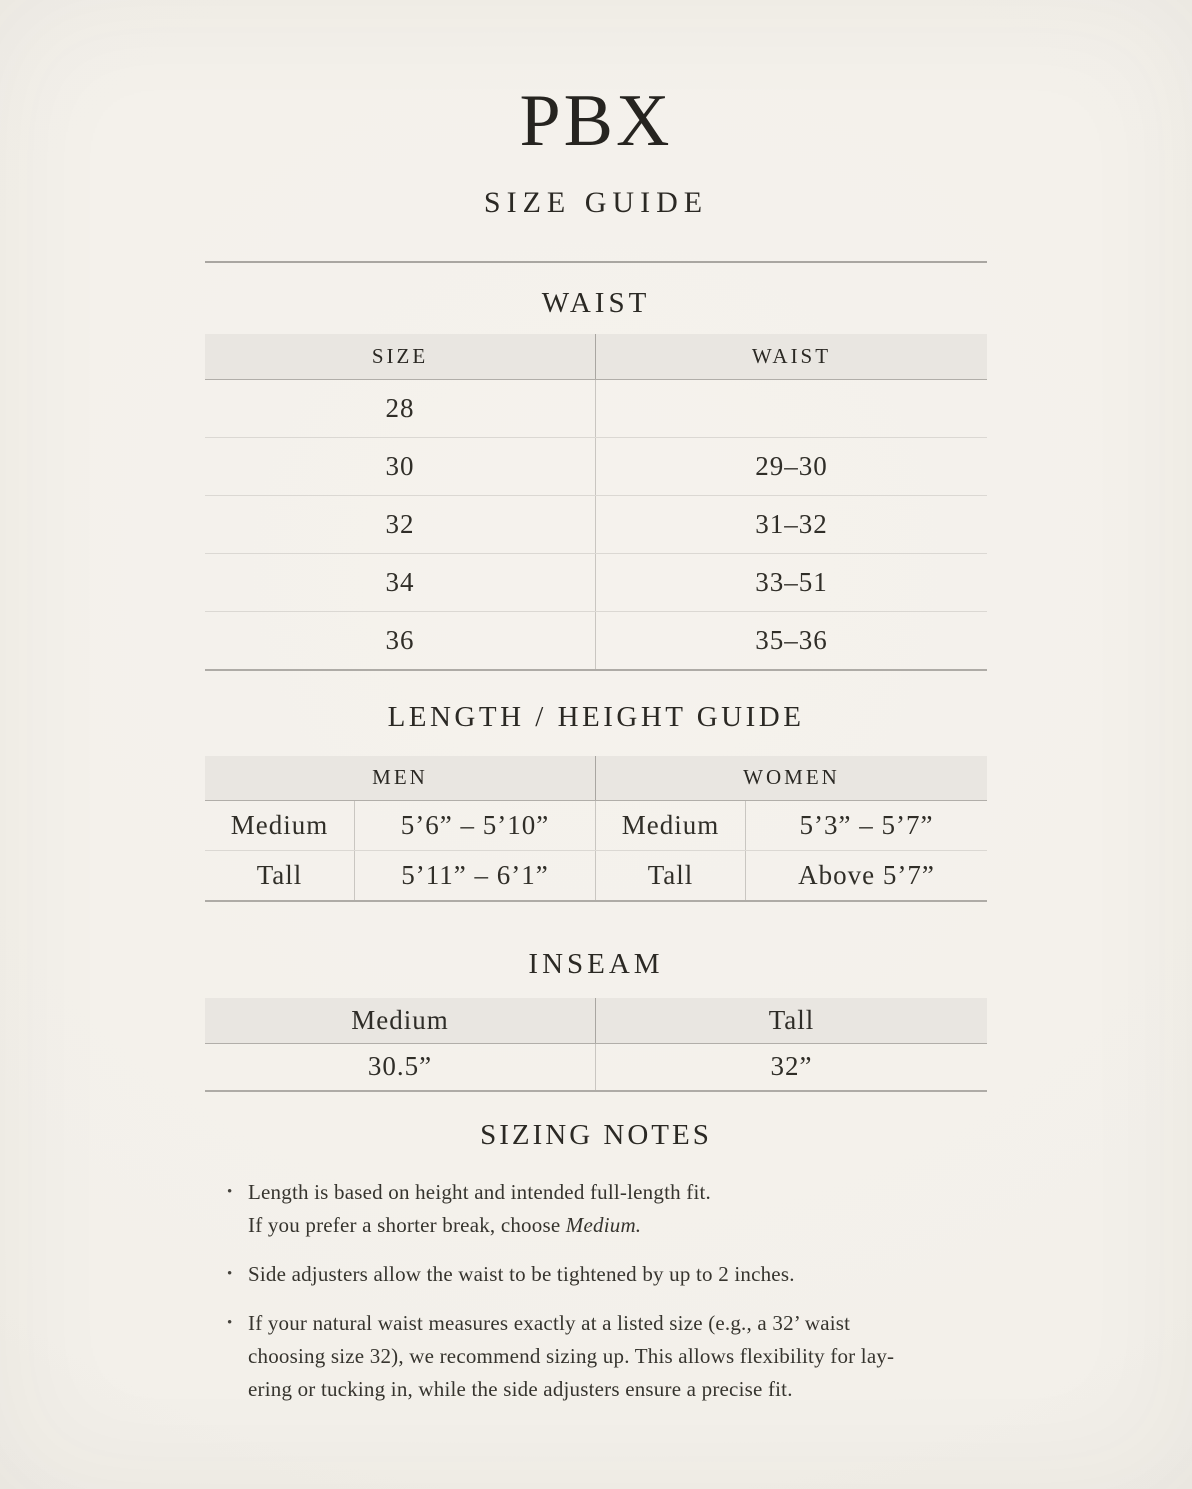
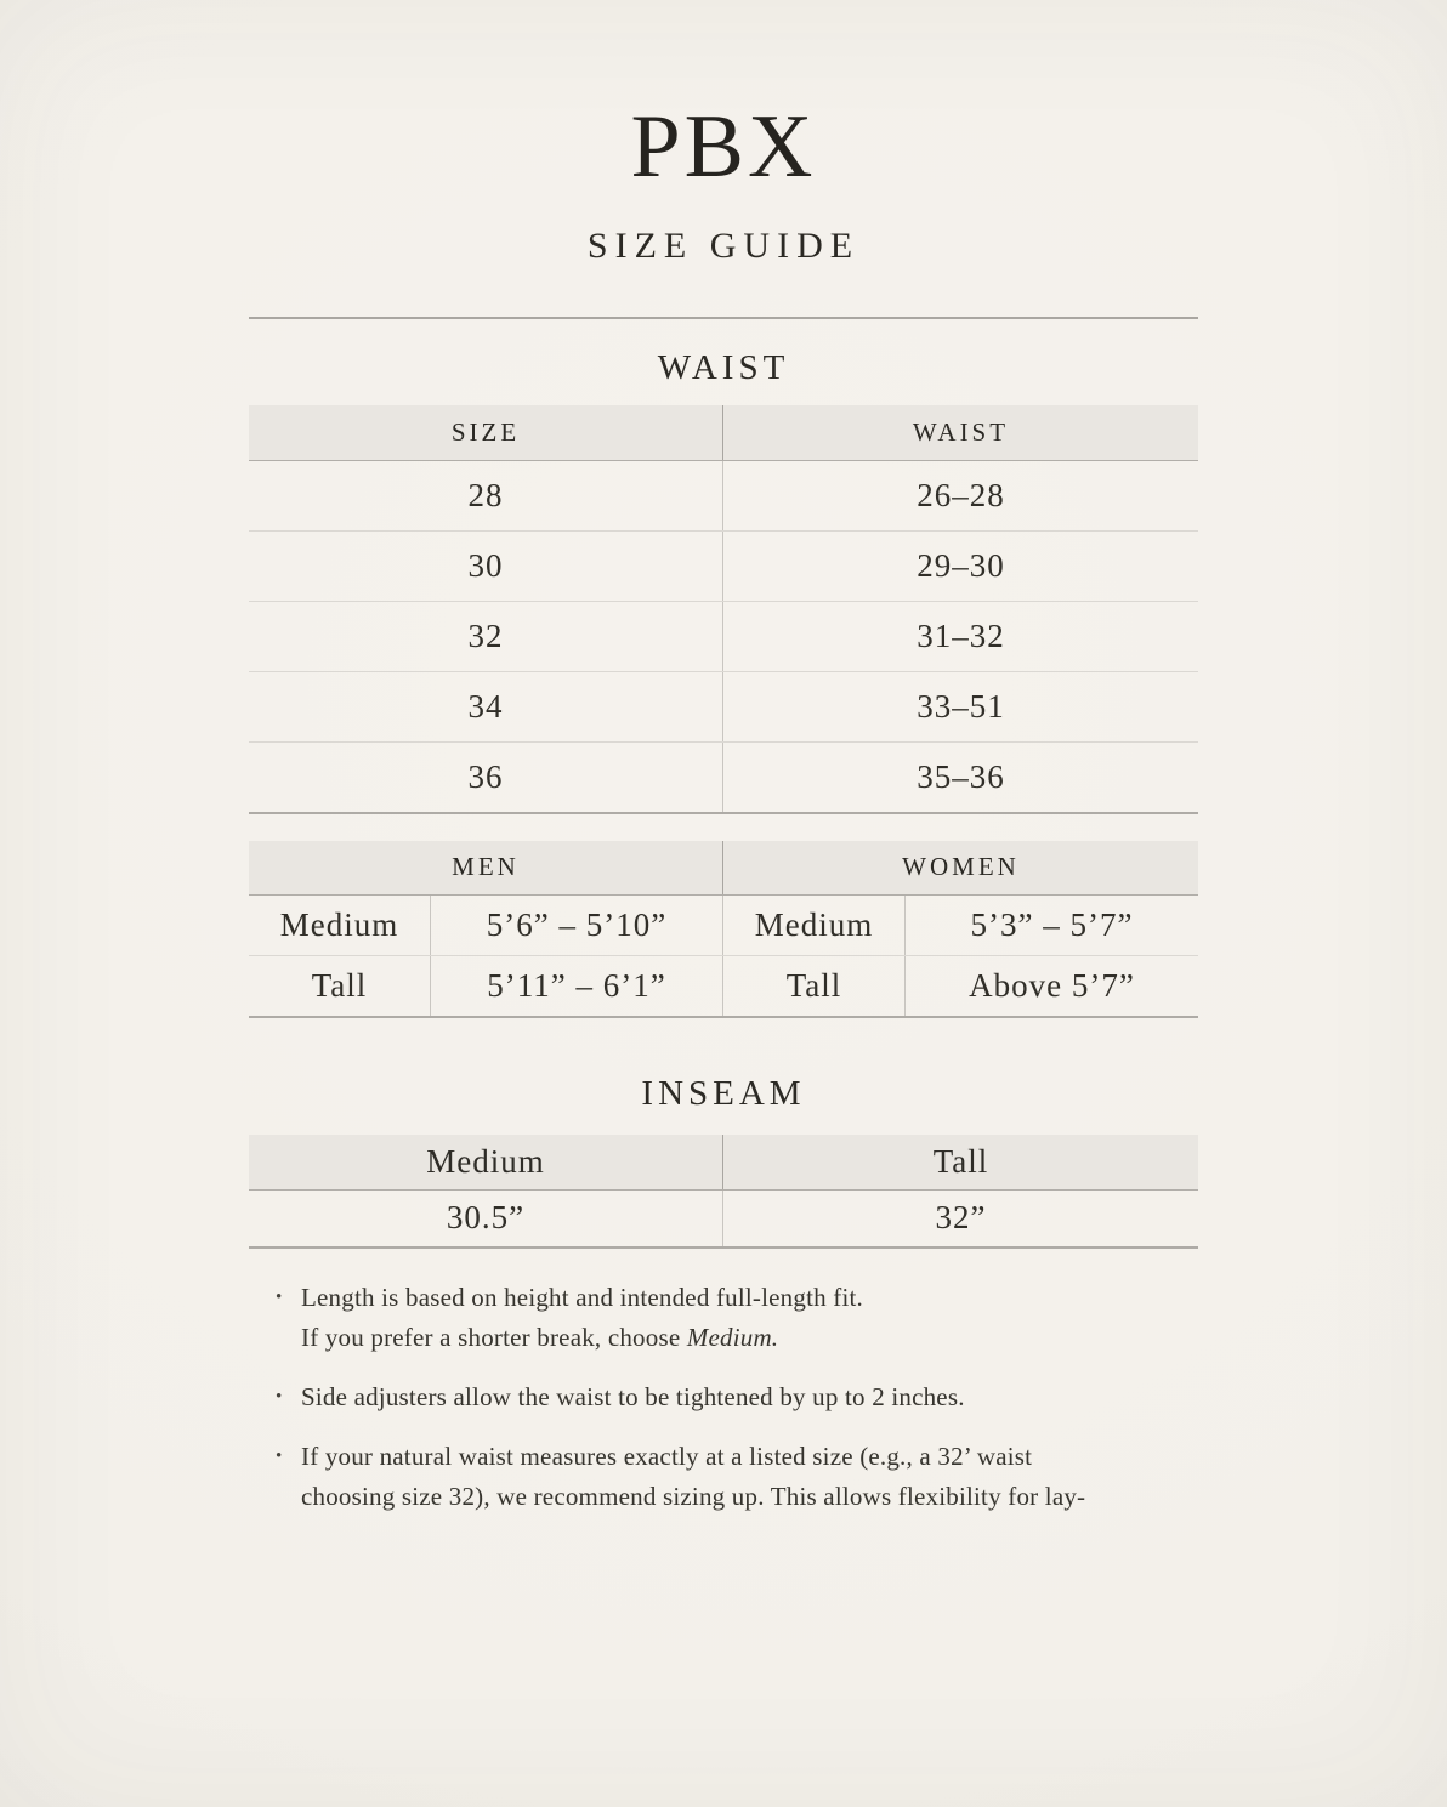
  PBX
  SIZE GUIDE
  WAIST
  SIZE
  WAIST
  28
+ 26–28
  30
  29–30
  32
  31–32
  34
  33–51
  36
  35–36
- LENGTH / HEIGHT GUIDE
  MEN
  WOMEN
  Medium
  5’6” – 5’10”
  Medium
  5’3” – 5’7”
  Tall
  5’11” – 6’1”
  Tall
  Above 5’7”
  INSEAM
  Medium
  Tall
  30.5”
  32”
- SIZING NOTES
  •
  Length is based on height and intended full-length fit.
  If you prefer a shorter break, choose Medium.
  •
  Side adjusters allow the waist to be tightened by up to 2 inches.
  •
  If your natural waist measures exactly at a listed size (e.g., a 32’ waist
  choosing size 32), we recommend sizing up. This allows flexibility for lay-
- ering or tucking in, while the side adjusters ensure a precise fit.
